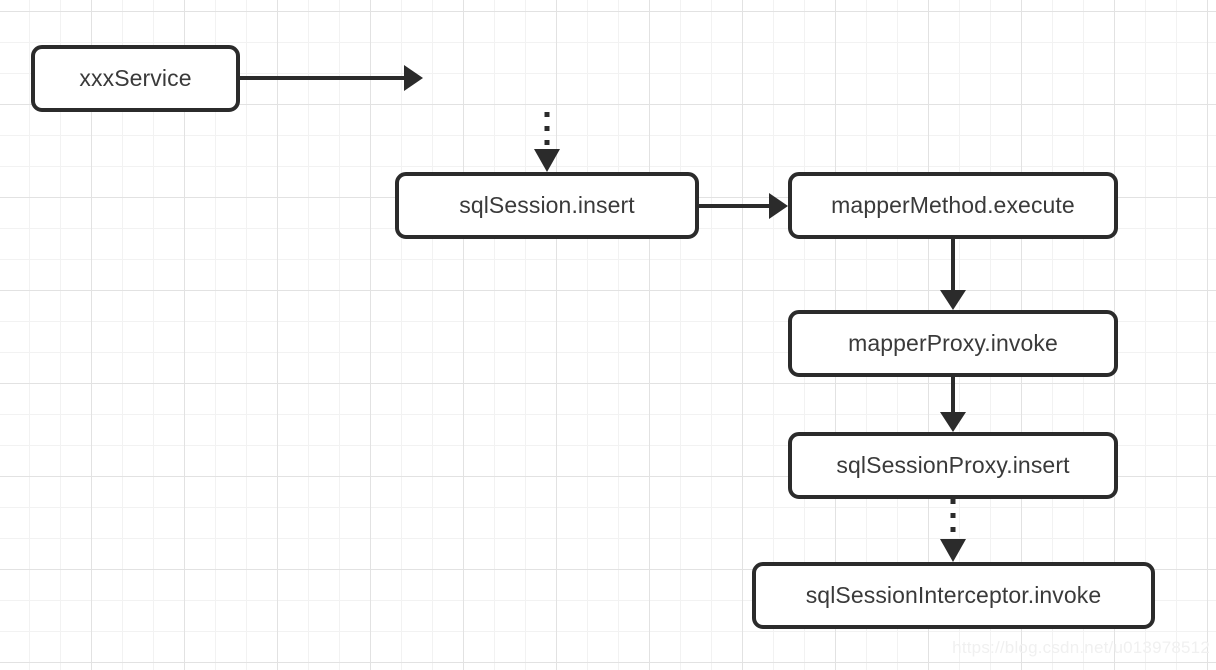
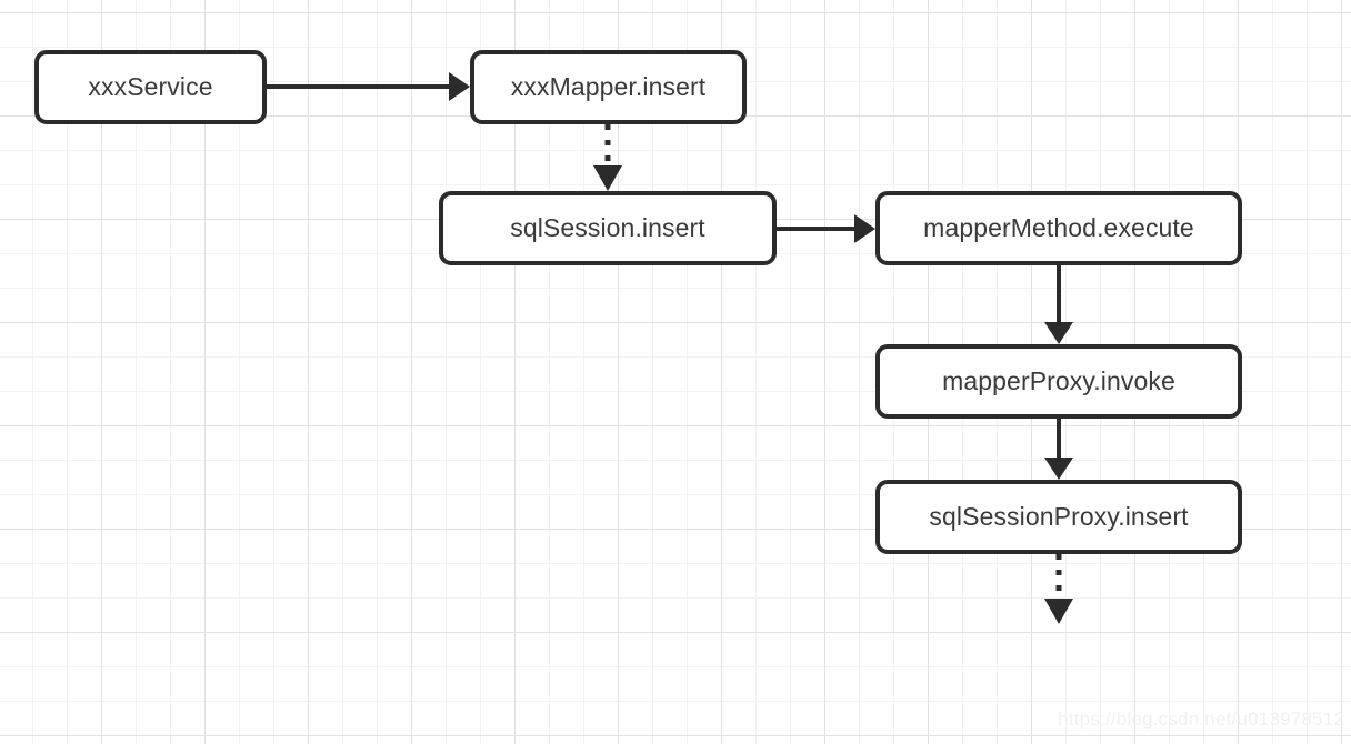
  xxxService
+ xxxMapper.insert
  sqlSession.insert
  mapperMethod.execute
  mapperProxy.invoke
  sqlSessionProxy.insert
- sqlSessionInterceptor.invoke
  https://blog.csdn.net/u013978512
